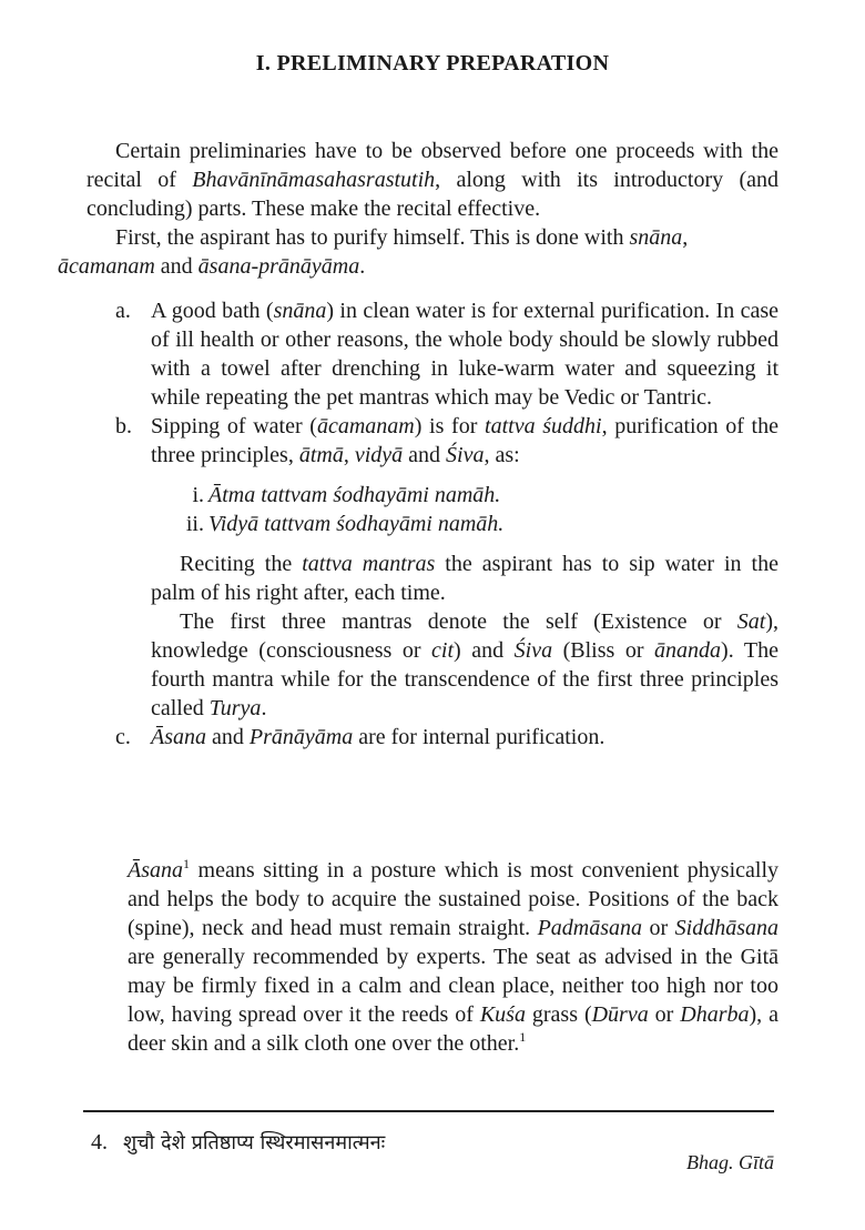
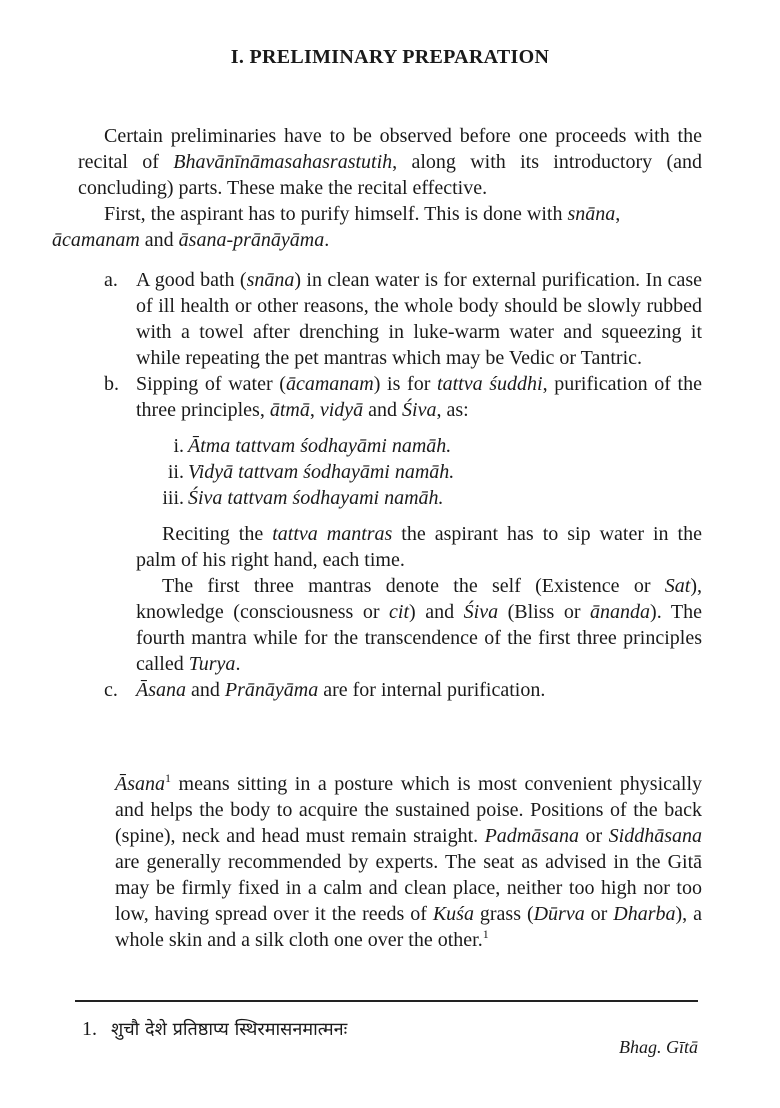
  I. PRELIMINARY PREPARATION
  Certain preliminaries have to be observed before one proceeds with the recital of Bhavānīnāmasahasrastutih, along with its in­troductory (and concluding) parts. These make the recital effective.
  First, the aspirant has to purify himself. This is done with snāna,
  ācamanam and āsana-prānāyāma.
  a.
  A good bath (snāna) in clean water is for external purification. In case of ill health or other reasons, the whole body should be slowly rubbed with a towel after drenching in luke-warm water and squeezing it while repeating the pet mantras which may be Vedic or Tantric.
  b.
  Sipping of water (ācamanam) is for tattva śuddhi, purification of the three principles, ātmā, vidyā and Śiva, as:
  i.
  Ātma tattvam śodhayāmi namāh.
  ii.
  Vidyā tattvam śodhayāmi namāh.
+ iii.
+ Śiva tattvam śodhayami namāh.
- Reciting the tattva mantras the aspirant has to sip water in the palm of his right after, each time.
+ Reciting the tattva mantras the aspirant has to sip water in the palm of his right hand, each time.
  The first three mantras denote the self (Existence or Sat), knowledge (consciousness or cit) and Śiva (Bliss or ānanda). The fourth mantra while for the transcendence of the first three principles called Turya.
  c.
  Āsana and Prānāyāma are for internal purification.
- Āsana1 means sitting in a posture which is most convenient physically and helps the body to acquire the sustained poise. Positions of the back (spine), neck and head must remain straight. Padmāsana or Siddhāsana are generally recommended by experts. The seat as advised in the Gitā may be firmly fixed in a calm and clean place, neither too high nor too low, having spread over it the reeds of Kuśa grass (Dūrva or Dharba), a deer skin and a silk cloth one over the other.1
+ Āsana1 means sitting in a posture which is most convenient physically and helps the body to acquire the sustained poise. Positions of the back (spine), neck and head must remain straight. Padmāsana or Siddhāsana are generally recommended by experts. The seat as advised in the Gitā may be firmly fixed in a calm and clean place, neither too high nor too low, having spread over it the reeds of Kuśa grass (Dūrva or Dharba), a whole skin and a silk cloth one over the other.1
- 4. शुचौ देशे प्रतिष्ठाप्य स्थिरमासनमात्मनः
+ 1. शुचौ देशे प्रतिष्ठाप्य स्थिरमासनमात्मनः
  Bhag. Gītā
